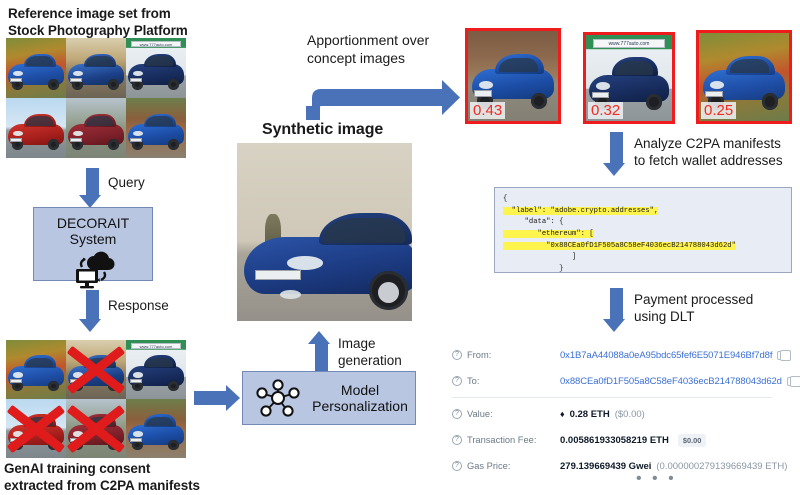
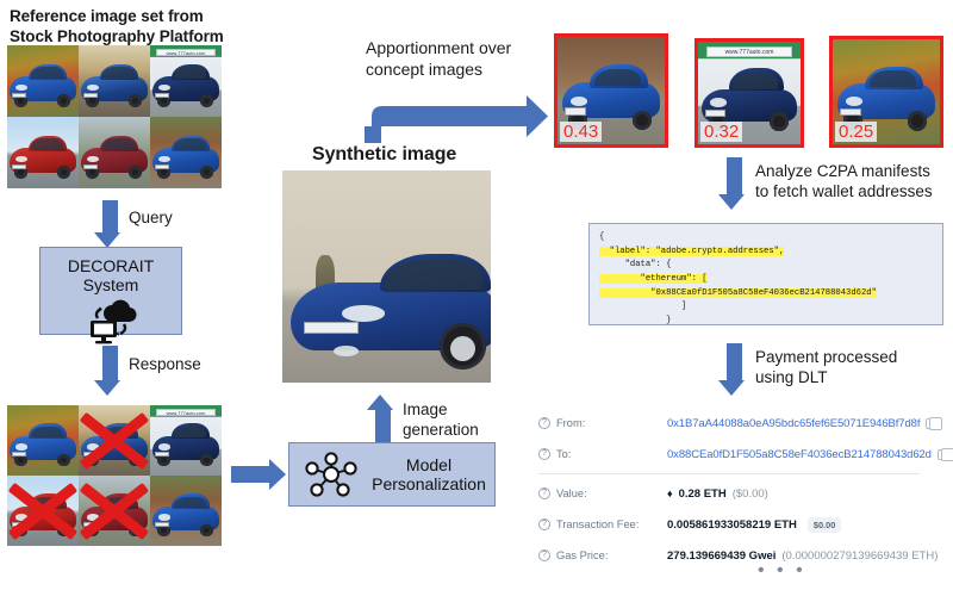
  Reference image set from
  Stock Photography Platform
  Query
  DECORAIT System
  Response
- GenAI training consent
- extracted from C2PA manifests
  Synthetic image
  Image
  generation
  Model
  Personalization
  Apportionment over
  concept images
  0.43
  0.32
  0.25
  Analyze C2PA manifests
  to fetch wallet addresses
  { "label": "adobe.crypto.addresses", "data": { "ethereum": [ "0x88CEa0fD1F505a8C58eF4036ecB214788043d62d" ] }
  Payment processed
  using DLT
  From:
  0x1B7aA44088a0eA95bdc65fef6E5071E946Bf7d8f
  To:
  0x88CEa0fD1F505a8C58eF4036ecB214788043d62d
  Value:
  ♦
  0.28 ETH
  ($0.00)
  Transaction Fee:
  0.005861933058219 ETH
  $0.00
  Gas Price:
  279.139669439 Gwei
  (0.000000279139669439 ETH)
  • • •
